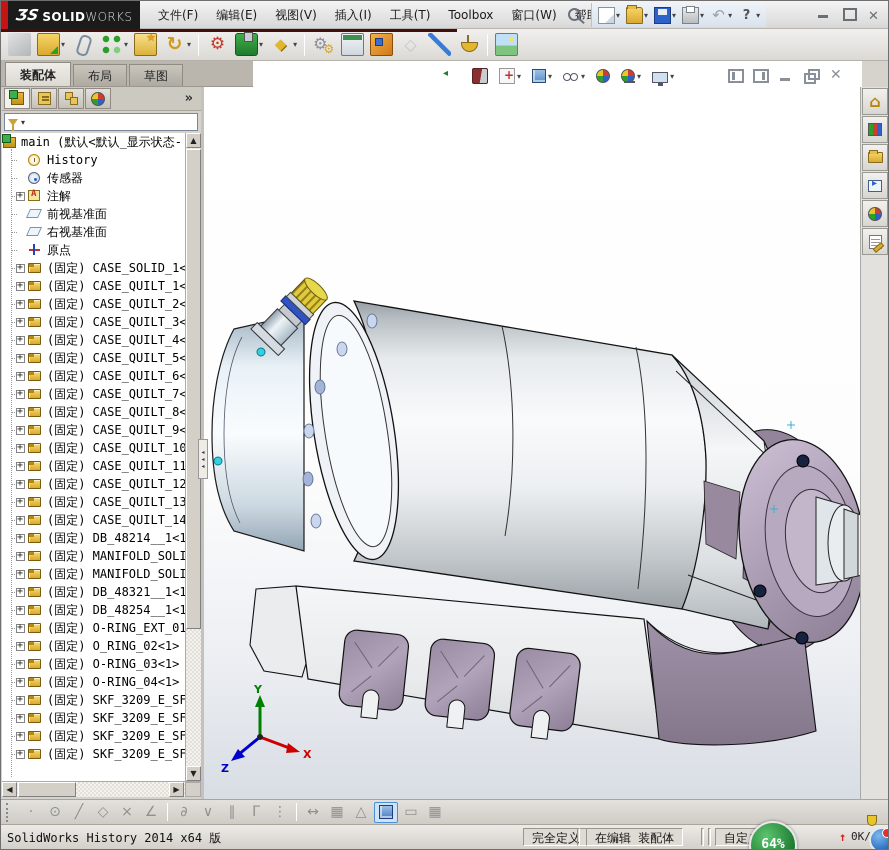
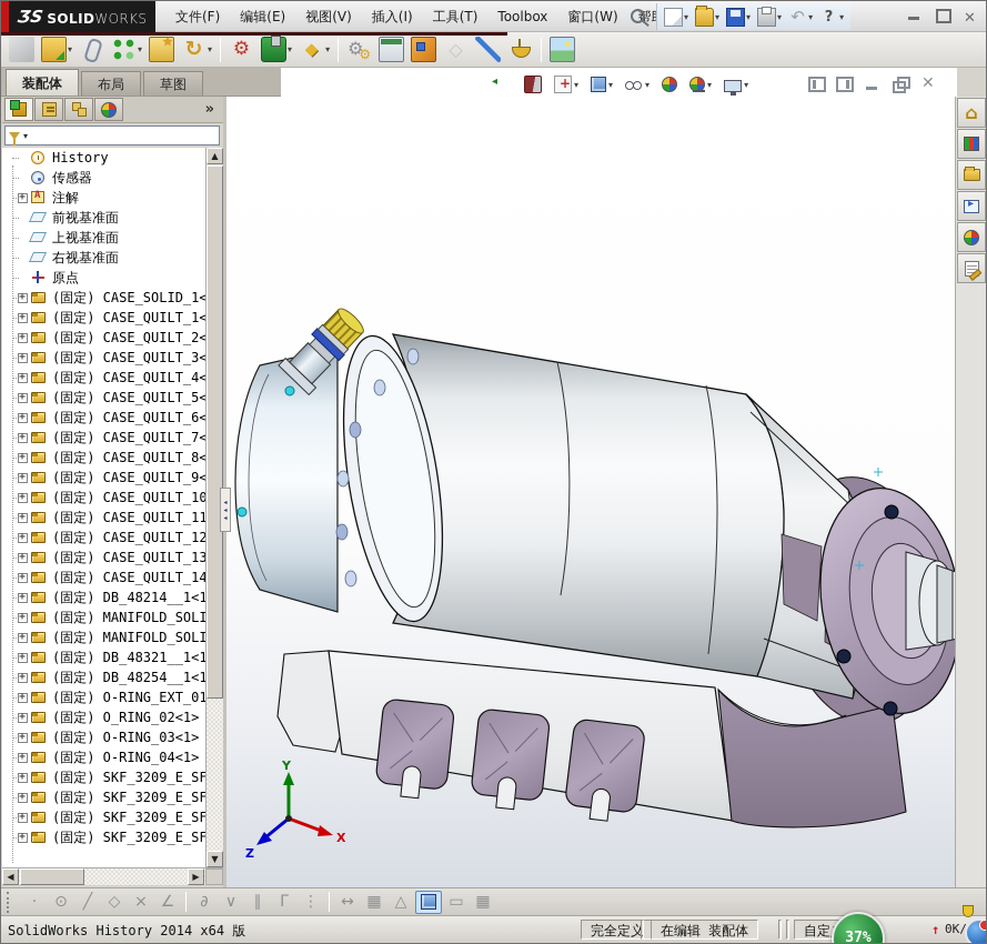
  SOLIDWORKS
  文件(F)
  编辑(E)
  视图(V)
  插入(I)
  工具(T)
  Toolbox
  窗口(W)
  Y
  X
  Z
  装配体
  布局
  草图
  »
- main (默认<默认_显示状态-
  History
  传感器
  注解
  前视基准面
+ 上视基准面
  右视基准面
  原点
  (固定) CASE_SOLID_1<
  (固定) CASE_QUILT_1<
  (固定) CASE_QUILT_2<
  (固定) CASE_QUILT_3<
  (固定) CASE_QUILT_4<
  (固定) CASE_QUILT_5<
  (固定) CASE_QUILT_6<
  (固定) CASE_QUILT_7<
  (固定) CASE_QUILT_8<
  (固定) CASE_QUILT_9<
  (固定) CASE_QUILT_10
  (固定) CASE_QUILT_11
  (固定) CASE_QUILT_12
  (固定) CASE_QUILT_13
  (固定) CASE_QUILT_14
  (固定) DB_48214__1<1
  (固定) MANIFOLD_SOLI
  (固定) MANIFOLD_SOLI
  (固定) DB_48321__1<1
  (固定) DB_48254__1<1
  (固定) O-RING_EXT_01
  (固定) O_RING_02<1>
  (固定) O-RING_03<1>
  (固定) O-RING_04<1>
  (固定) SKF_3209_E_SF
  (固定) SKF_3209_E_SF
  (固定) SKF_3209_E_SF
  (固定) SKF_3209_E_SF
  ·
  ⊙
  ╱
  ◇
  ×
  ∠
  ∂
  ∨
  ∥
  Γ
  ⋮
  ↔
  ▦
  △
  ▭
  ▦
  SolidWorks History 2014 x64 版
  完全定义
  在编辑 装配体
- 64%
+ 37%
  0K/
